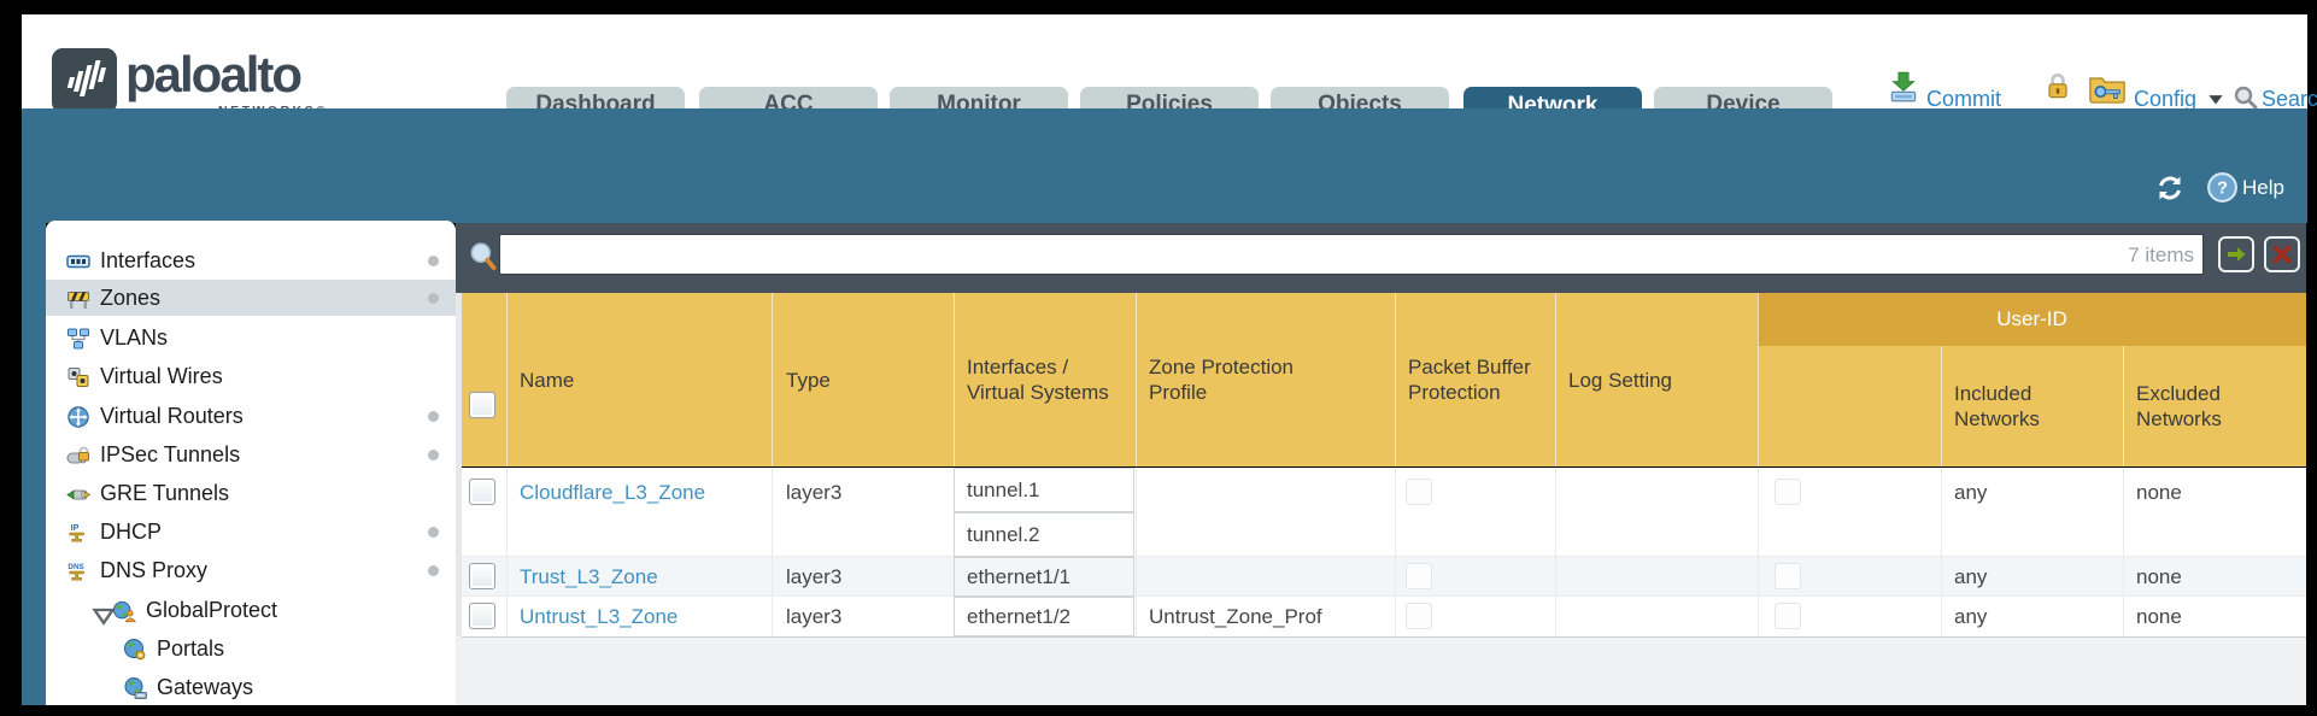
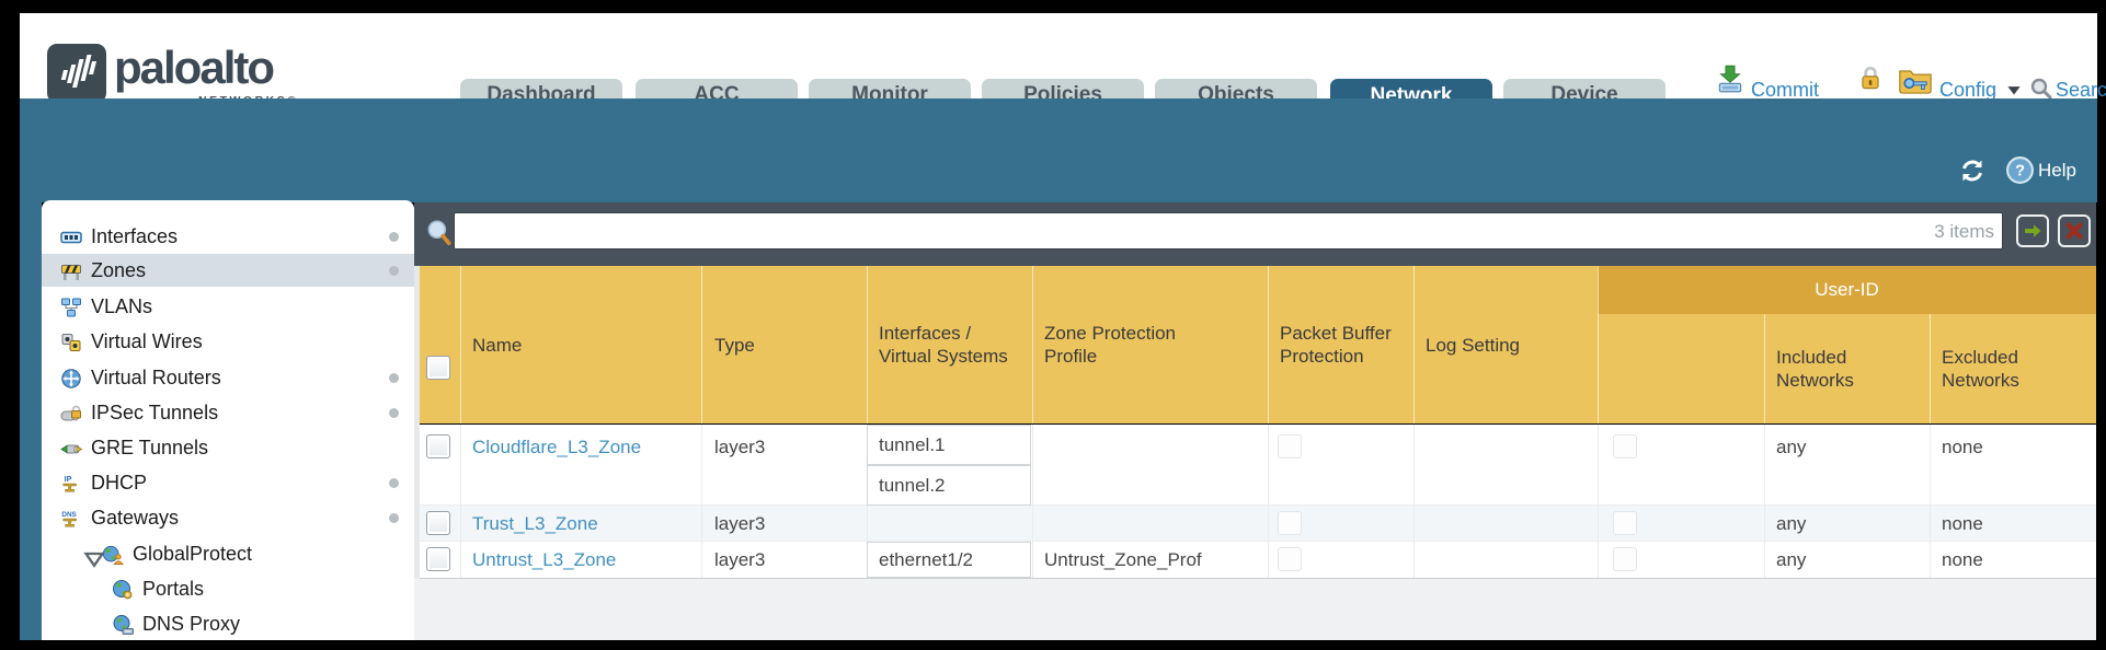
  paloalto
  Dashboard
  ACC
  Monitor
  Policies
  Objects
  Network
  Device
  Commit
  Config
  Searc
  ?
  Help
  Interfaces
  Zones
  VLANs
  Virtual Wires
  Virtual Routers
  IPSec Tunnels
  GRE Tunnels
  IP
  DHCP
- DNS Proxy
+ Gateways
  GlobalProtect
  Portals
- Gateways
+ DNS Proxy
- 7 items
+ 3 items
  User-ID
  Name
  Type
  Interfaces / Virtual Systems
  Zone Protection Profile
  Packet Buffer Protection
  Log Setting
  Included Networks
  Excluded Networks
  Cloudflare_L3_Zone
  layer3
  tunnel.1
  tunnel.2
  any
  none
  Trust_L3_Zone
  layer3
- ethernet1/1
  any
  none
  Untrust_L3_Zone
  layer3
  ethernet1/2
  Untrust_Zone_Prof
  any
  none
